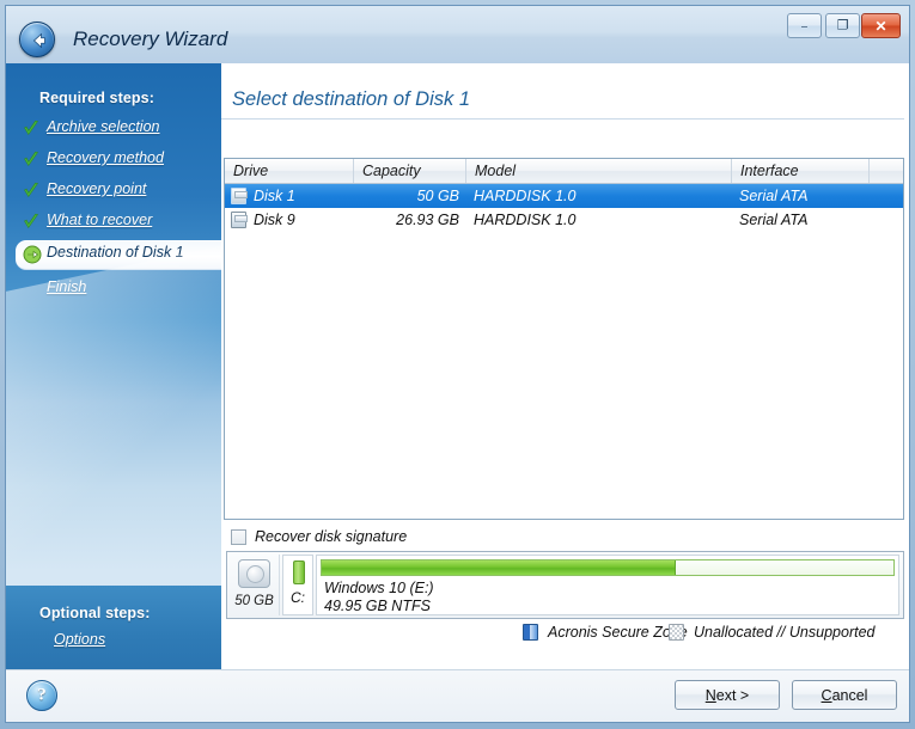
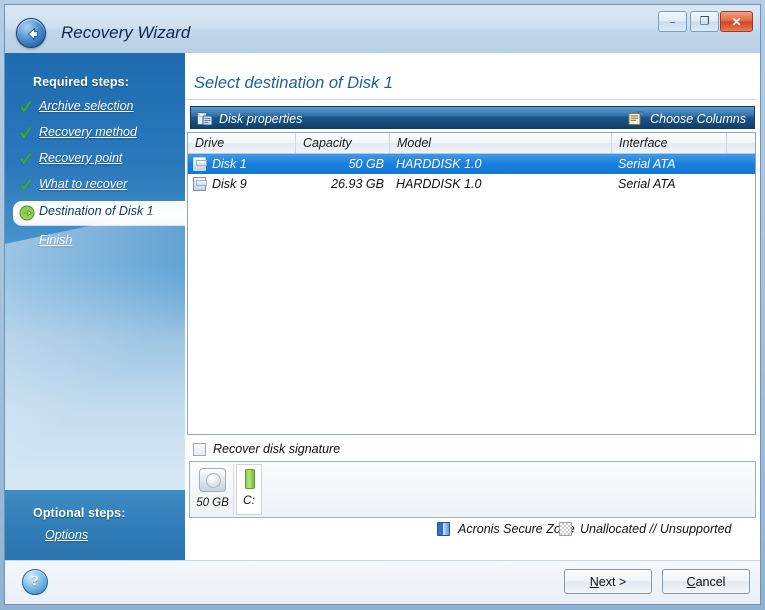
  Recovery Wizard
  –
  ❐
  ✕
  Required steps:
  Archive selection
  Recovery method
  Recovery point
  What to recover
  Destination of Disk 1
  Optional steps:
  Options
  Select destination of Disk 1
+ Disk properties
+ Choose Columns
  Drive
  Capacity
  Model
  Interface
  Disk 1
  50 GB
  HARDDISK 1.0
  Serial ATA
  Disk 9
  26.93 GB
  HARDDISK 1.0
  Serial ATA
  Recover disk signature
  50 GB
  C:
- Windows 10 (E:)
- 49.95 GB NTFS
  Acronis Secure Zo
  Unallocated // Unsupported
  ?
  Next >
  Cancel
